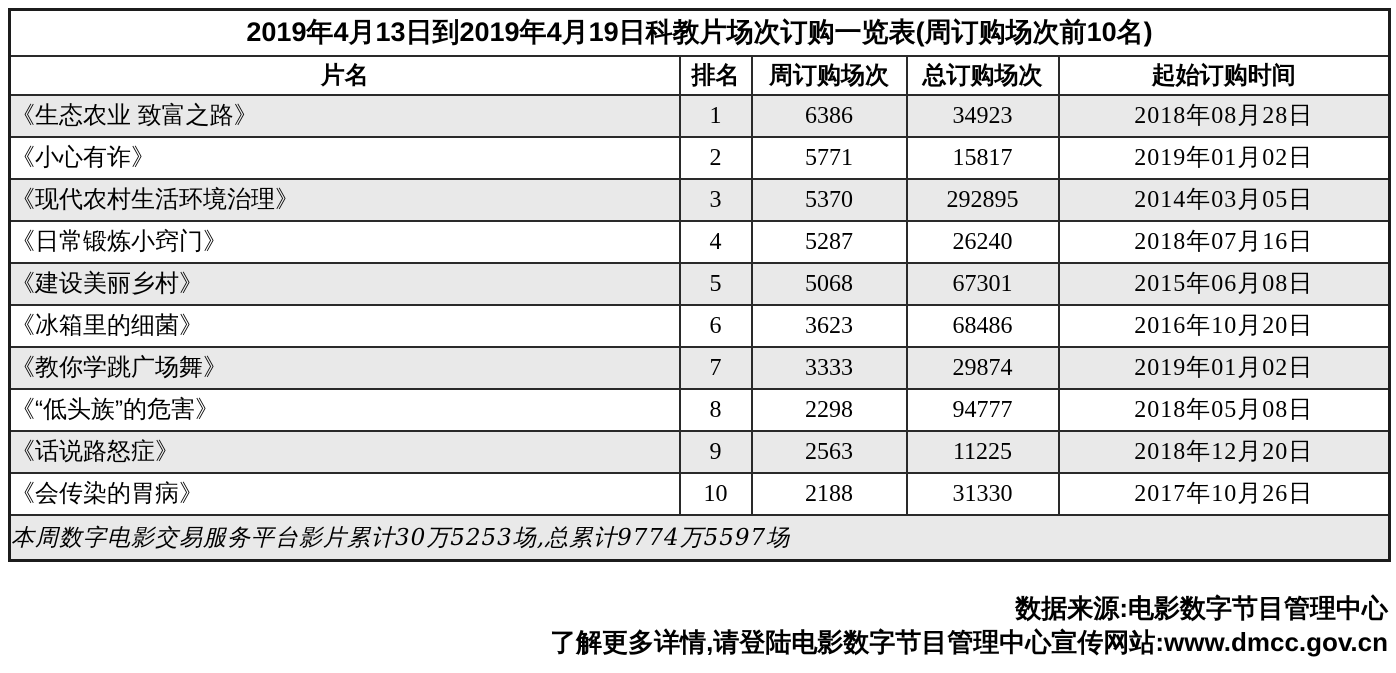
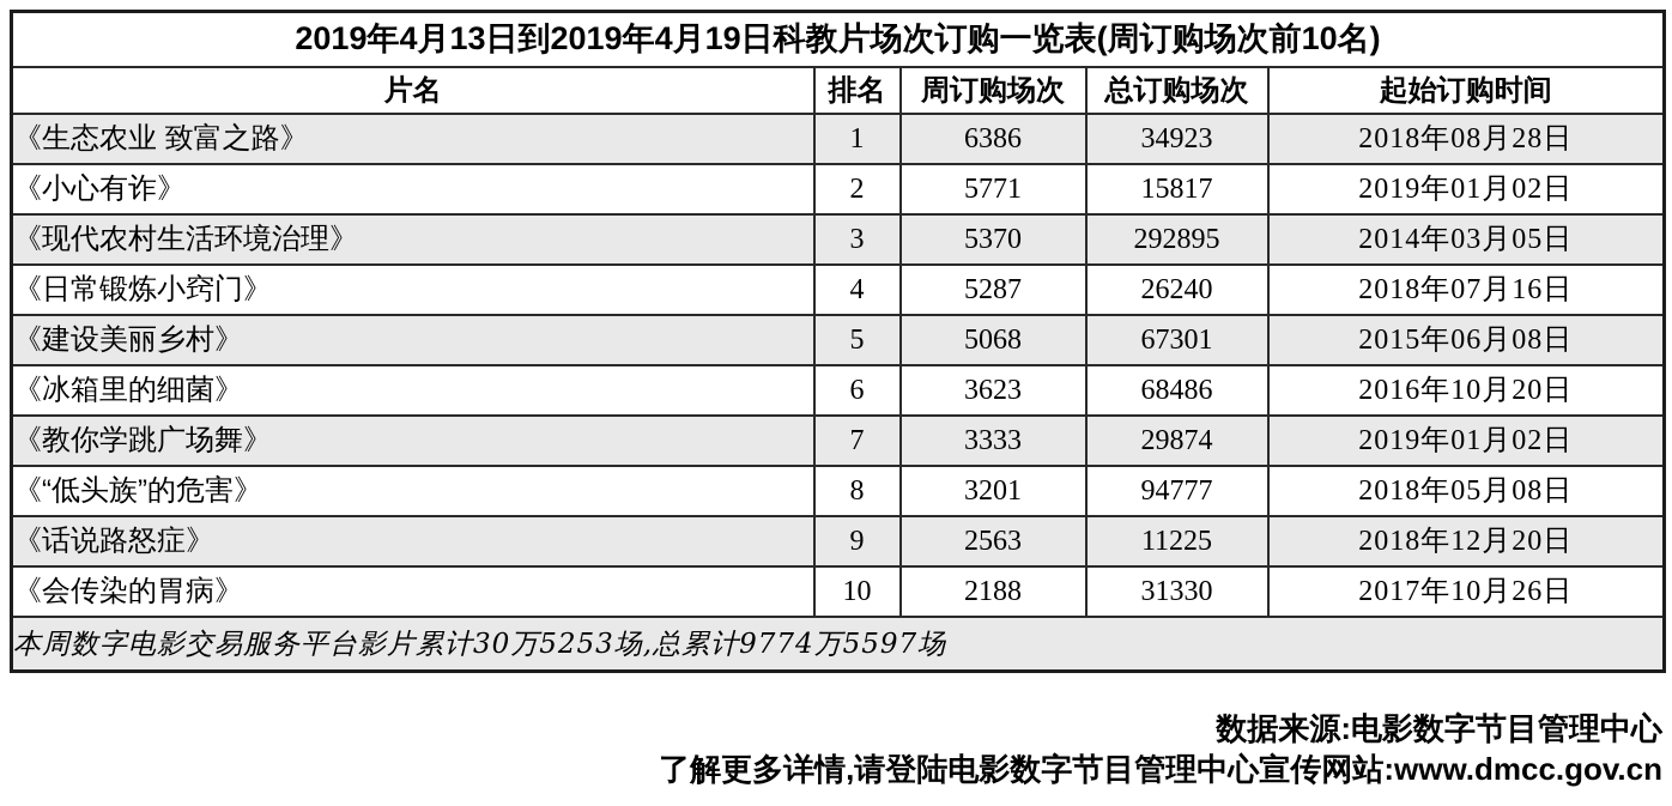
  2019年4月13日到2019年4月19日科教片场次订购一览表(周订购场次前10名)
  片名	排名	周订购场次	总订购场次	起始订购时间
  《生态农业 致富之路》	1	6386	34923	2018年08月28日
  《小心有诈》	2	5771	15817	2019年01月02日
  《现代农村生活环境治理》	3	5370	292895	2014年03月05日
  《日常锻炼小窍门》	4	5287	26240	2018年07月16日
  《建设美丽乡村》	5	5068	67301	2015年06月08日
  《冰箱里的细菌》	6	3623	68486	2016年10月20日
  《教你学跳广场舞》	7	3333	29874	2019年01月02日
- 《“低头族”的危害》	8	2298	94777	2018年05月08日
+ 《“低头族”的危害》	8	3201	94777	2018年05月08日
  《话说路怒症》	9	2563	11225	2018年12月20日
  《会传染的胃病》	10	2188	31330	2017年10月26日
  本周数字电影交易服务平台影片累计30万5253场,总累计9774万5597场
  数据来源:电影数字节目管理中心
  了解更多详情,请登陆电影数字节目管理中心宣传网站:www.dmcc.gov.cn
